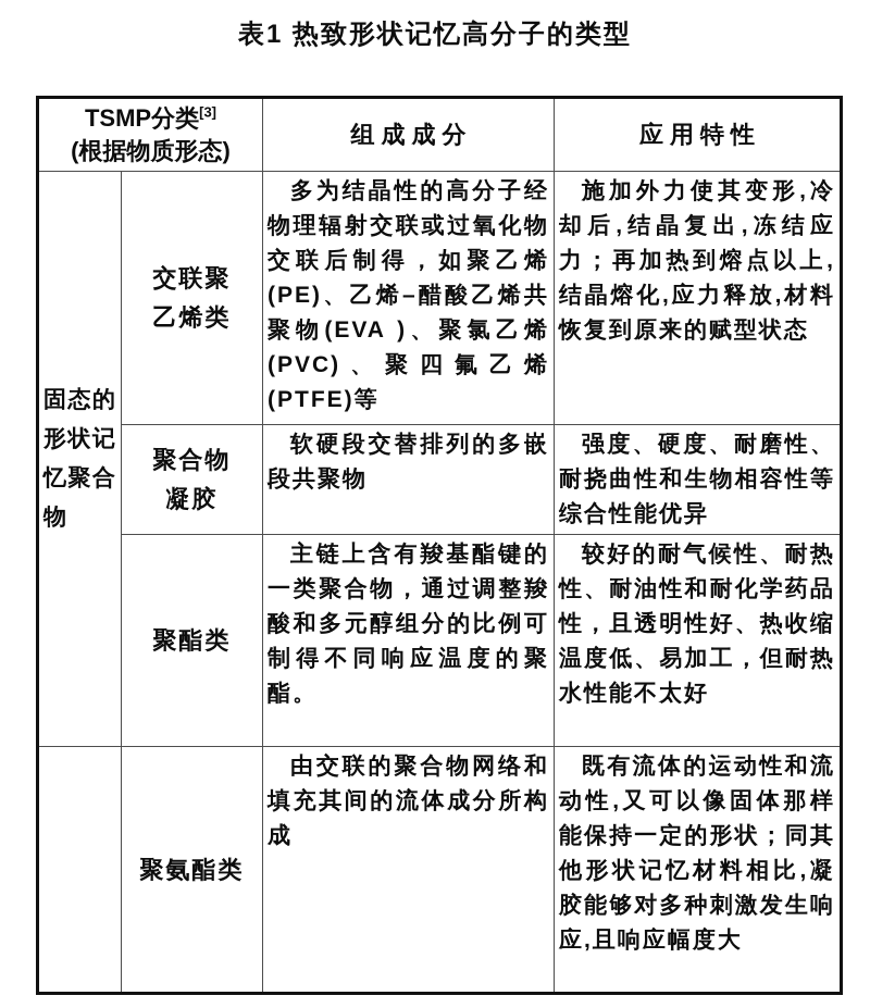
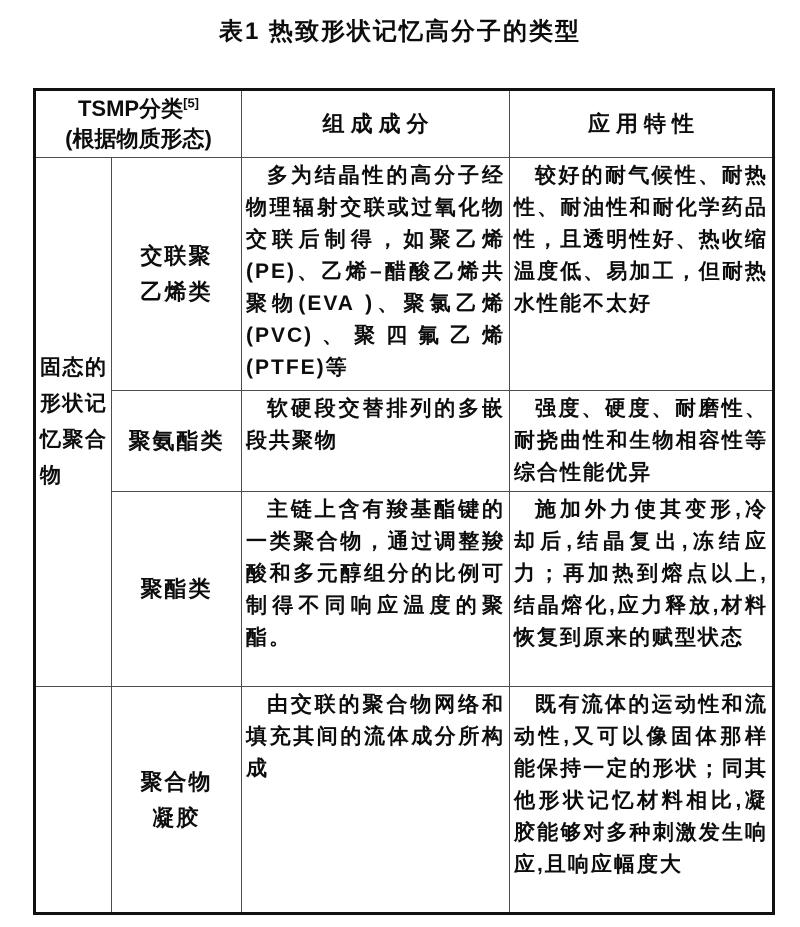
  表1 热致形状记忆高分子的类型
- TSMP分类[3] (根据物质形态)	组成成分	应用特性
+ TSMP分类[5] (根据物质形态)	组成成分	应用特性
- 固态的形状记忆聚合物	交联聚 乙烯类	多为结晶性的高分子经物理辐射交联或过氧化物交联后制得，如聚乙烯(PE)、乙烯–醋酸乙烯共聚物(EVA )、聚氯乙烯(PVC)、聚四氟乙烯(PTFE)等	施加外力使其变形,冷却后,结晶复出,冻结应力；再加热到熔点以上,结晶熔化,应力释放,材料恢复到原来的赋型状态
+ 固态的形状记忆聚合物	交联聚 乙烯类	多为结晶性的高分子经物理辐射交联或过氧化物交联后制得，如聚乙烯(PE)、乙烯–醋酸乙烯共聚物(EVA )、聚氯乙烯(PVC)、聚四氟乙烯(PTFE)等	较好的耐气候性、耐热性、耐油性和耐化学药品性，且透明性好、热收缩温度低、易加工，但耐热水性能不太好
- 聚合物 凝胶	软硬段交替排列的多嵌段共聚物	强度、硬度、耐磨性、耐挠曲性和生物相容性等综合性能优异
+ 聚氨酯类	软硬段交替排列的多嵌段共聚物	强度、硬度、耐磨性、耐挠曲性和生物相容性等综合性能优异
- 聚酯类	主链上含有羧基酯键的一类聚合物，通过调整羧酸和多元醇组分的比例可制得不同响应温度的聚酯。	较好的耐气候性、耐热性、耐油性和耐化学药品性，且透明性好、热收缩温度低、易加工，但耐热水性能不太好
+ 聚酯类	主链上含有羧基酯键的一类聚合物，通过调整羧酸和多元醇组分的比例可制得不同响应温度的聚酯。	施加外力使其变形,冷却后,结晶复出,冻结应力；再加热到熔点以上,结晶熔化,应力释放,材料恢复到原来的赋型状态
- 	聚氨酯类	由交联的聚合物网络和填充其间的流体成分所构成	既有流体的运动性和流动性,又可以像固体那样能保持一定的形状；同其他形状记忆材料相比,凝胶能够对多种刺激发生响应,且响应幅度大
+ 	聚合物 凝胶	由交联的聚合物网络和填充其间的流体成分所构成	既有流体的运动性和流动性,又可以像固体那样能保持一定的形状；同其他形状记忆材料相比,凝胶能够对多种刺激发生响应,且响应幅度大
